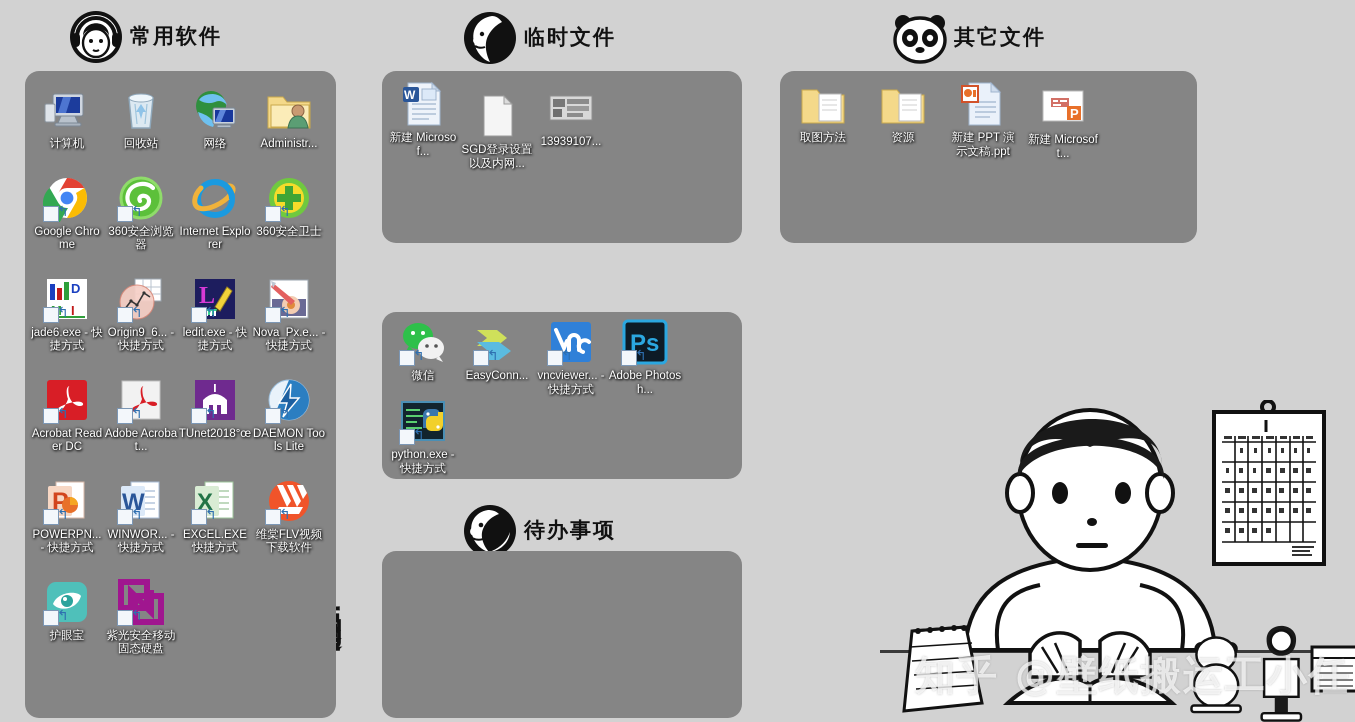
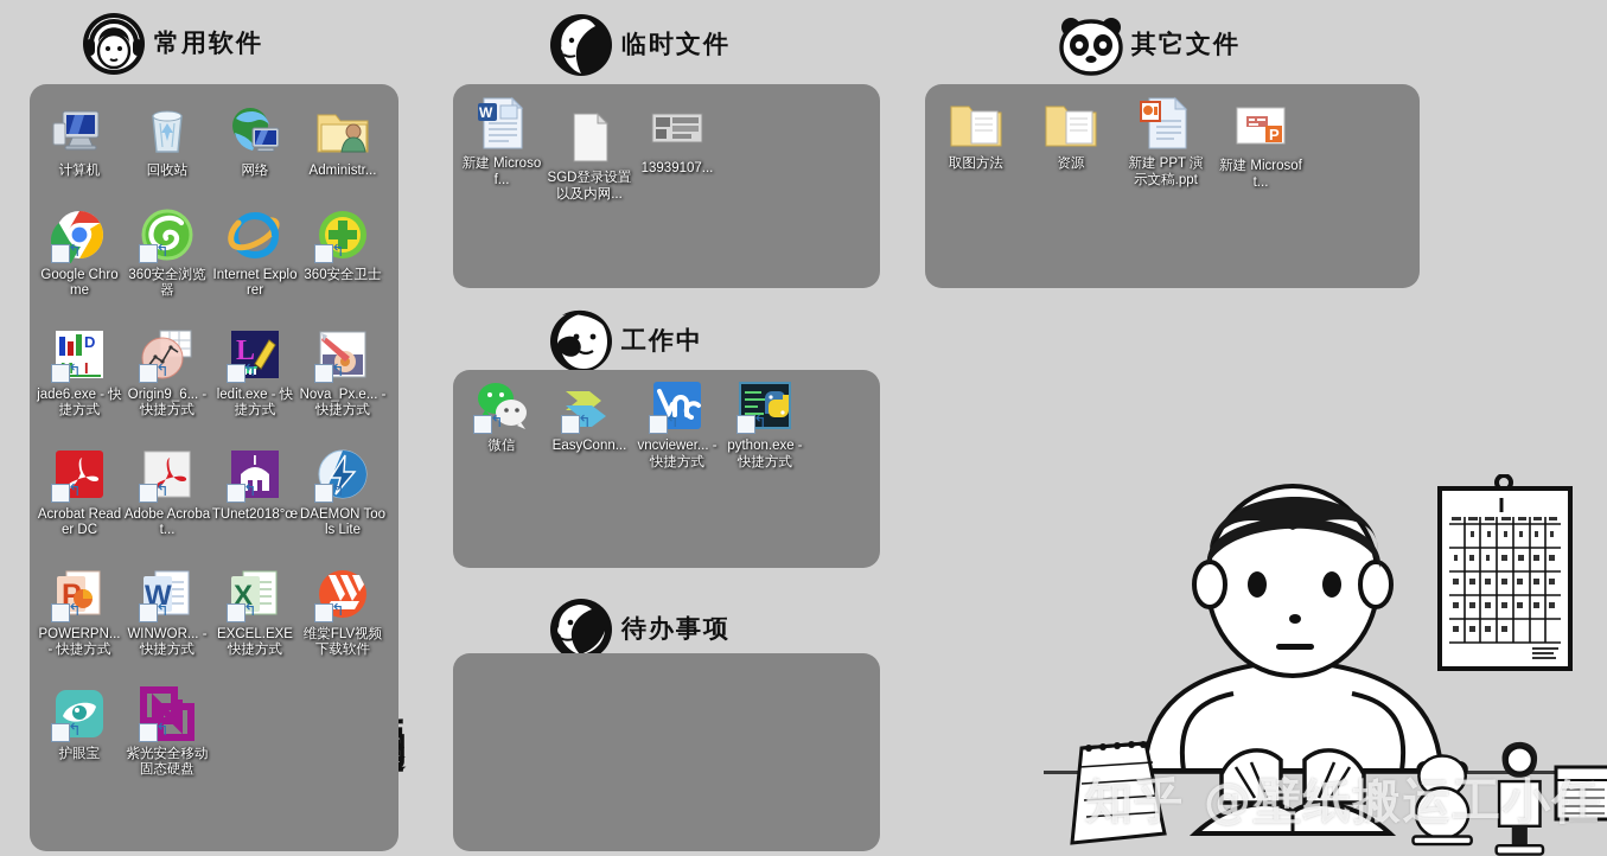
  常用软件
  计算机
  回收站
  网络
  Administr...
  Google Chrome
  360安全浏览器
  Internet Explorer
  360安全卫士
  D
  I
  jade6.exe - 快捷方式
  Origin9_6... - 快捷方式
  L
  ledit.exe - 快捷方式
  Nova_Px.e... - 快捷方式
  Acrobat Reader DC
  Adobe Acrobat...
  TUnet2018°œ
  DAEMON Tools Lite
  P
  POWERPN... - 快捷方式
  W
  WINWOR... - 快捷方式
  X
  EXCEL.EXE 快捷方式
  维棠FLV视频下载软件
  护眼宝
  紫光安全移动固态硬盘
  临时文件
  W
  新建 Microsof...
  SGD登录设置以及内网...
  13939107...
  其它文件
  取图方法
  资源
  新建 PPT 演示文稿.ppt
  P
  新建 Microsoft...
+ 工作中
  微信
  EasyConn...
  vncviewer... - 快捷方式
- Ps
- Adobe Photosh...
  python.exe - 快捷方式
  待办事项
  知乎 @壁纸搬运工小任
